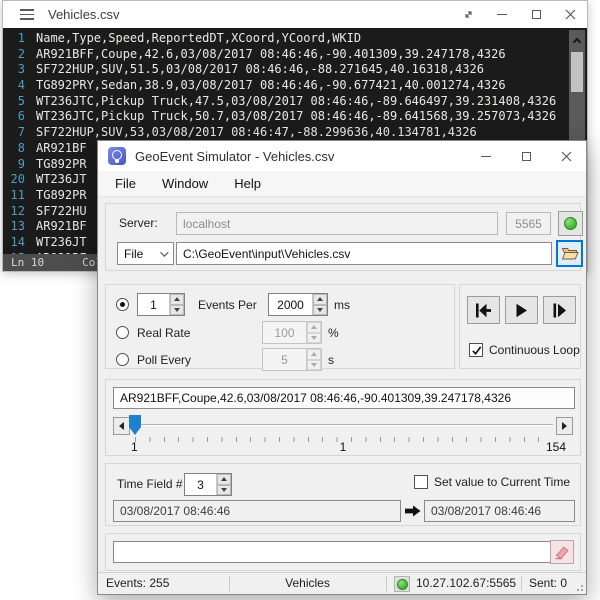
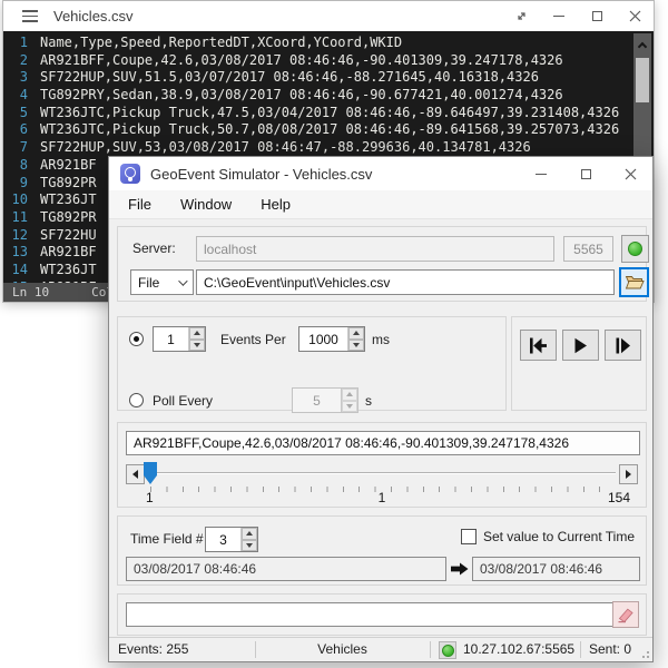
  Vehicles.csv
  1
  Name,Type,Speed,ReportedDT,XCoord,YCoord,WKID
  2
  AR921BFF,Coupe,42.6,03/08/2017 08:46:46,-90.401309,39.247178,4326
  3
- SF722HUP,SUV,51.5,03/08/2017 08:46:46,-88.271645,40.16318,4326
+ SF722HUP,SUV,51.5,03/07/2017 08:46:46,-88.271645,40.16318,4326
  4
  TG892PRY,Sedan,38.9,03/08/2017 08:46:46,-90.677421,40.001274,4326
  5
- WT236JTC,Pickup Truck,47.5,03/08/2017 08:46:46,-89.646497,39.231408,4326
+ WT236JTC,Pickup Truck,47.5,03/04/2017 08:46:46,-89.646497,39.231408,4326
  6
- WT236JTC,Pickup Truck,50.7,03/08/2017 08:46:46,-89.641568,39.257073,4326
+ WT236JTC,Pickup Truck,50.7,08/08/2017 08:46:46,-89.641568,39.257073,4326
  7
  SF722HUP,SUV,53,03/08/2017 08:46:47,-88.299636,40.134781,4326
  8
  AR921BF
  9
  TG892PR
- 20
+ 10
  WT236JT
  11
  TG892PR
  12
  SF722HU
  13
  AR921BF
  14
  WT236JT
  Ln 10
  GeoEvent Simulator - Vehicles.csv
  File
  Window
  Help
  Server:
  localhost
  5565
  File
  C:\GeoEvent\input\Vehicles.csv
  1
  Events Per
- 2000
+ 1000
  ms
- Real Rate
- 100
- %
  Poll Every
  5
  s
- Continuous Loop
  AR921BFF,Coupe,42.6,03/08/2017 08:46:46,-90.401309,39.247178,4326
  1
  1
  154
  Time Field #
  3
  Set value to Current Time
  03/08/2017 08:46:46
  03/08/2017 08:46:46
  Events: 255
  Vehicles
  10.27.102.67:5565
  Sent: 0
